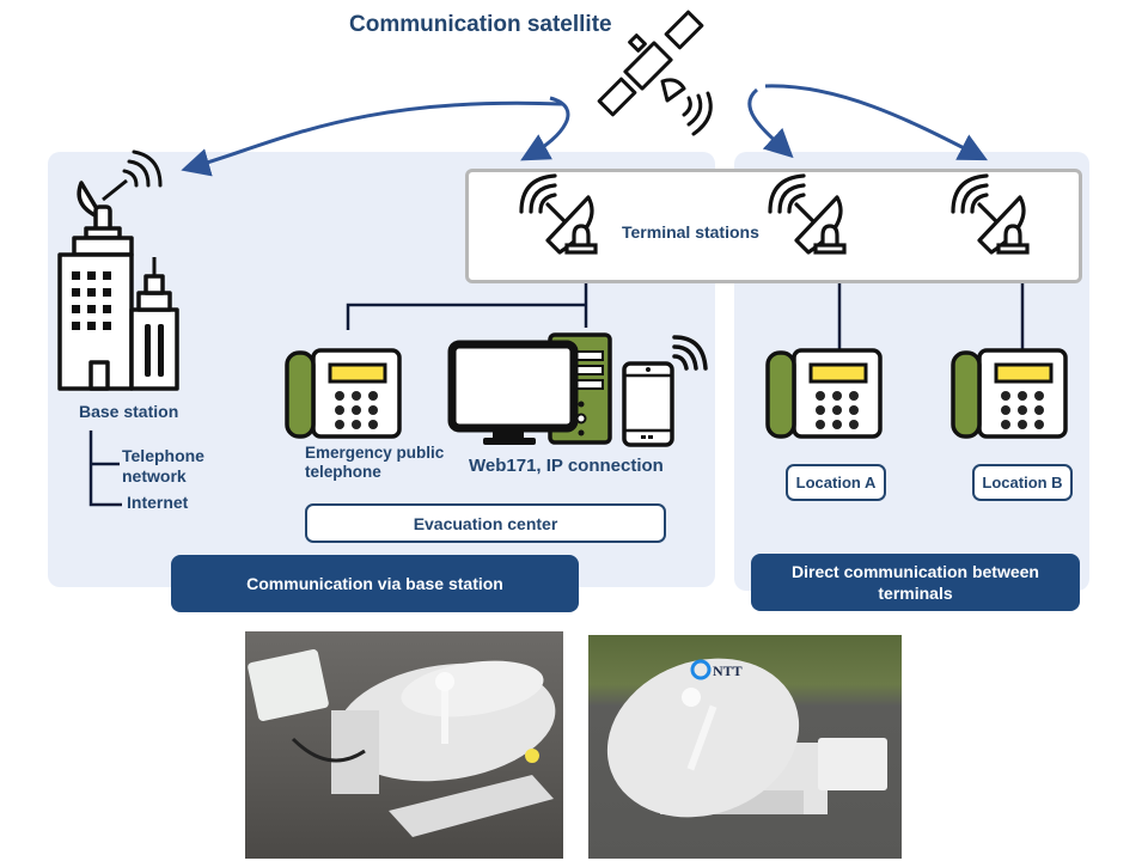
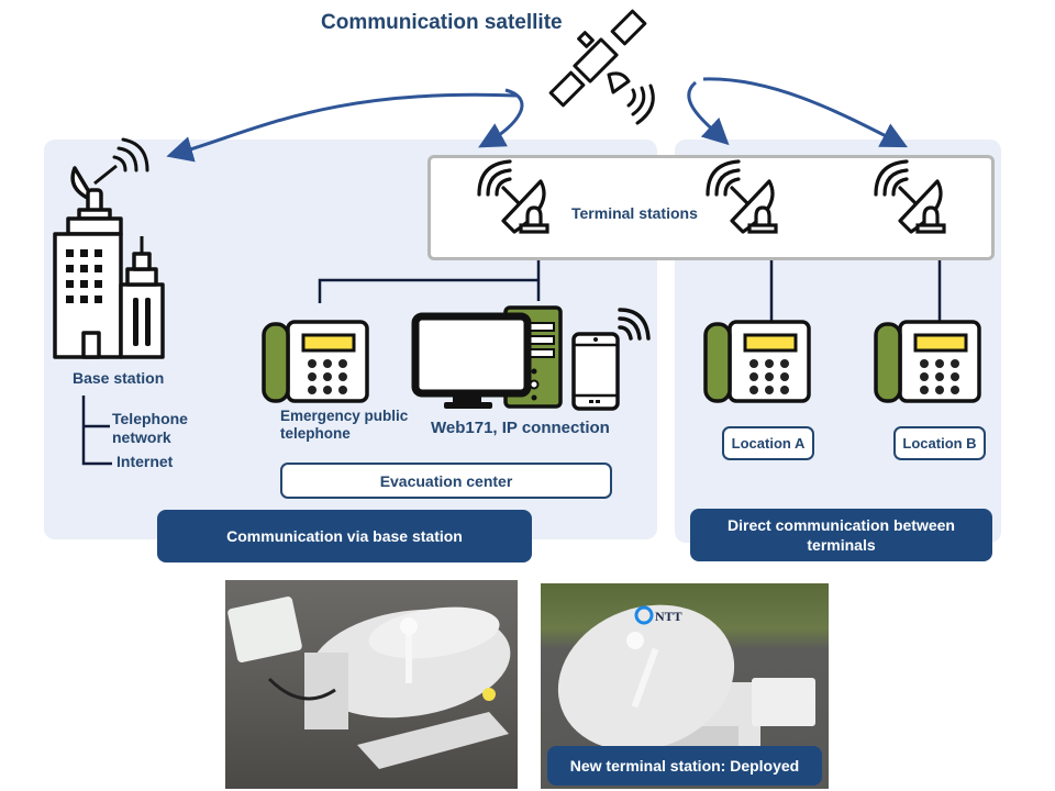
  Communication satellite
  Base station
  Telephone network
  Internet
  Terminal stations
  Emergency public telephone
  Web171, IP connection
  Evacuation center
  Location A
  Location B
  Communication via base station
  Direct communication between terminals
  NTT
+ New terminal station: Deployed
